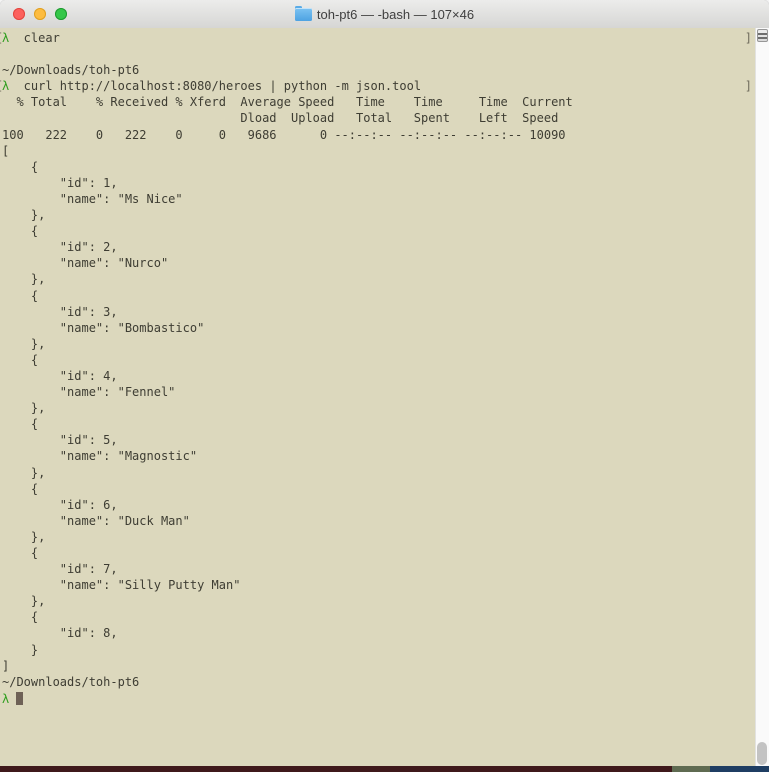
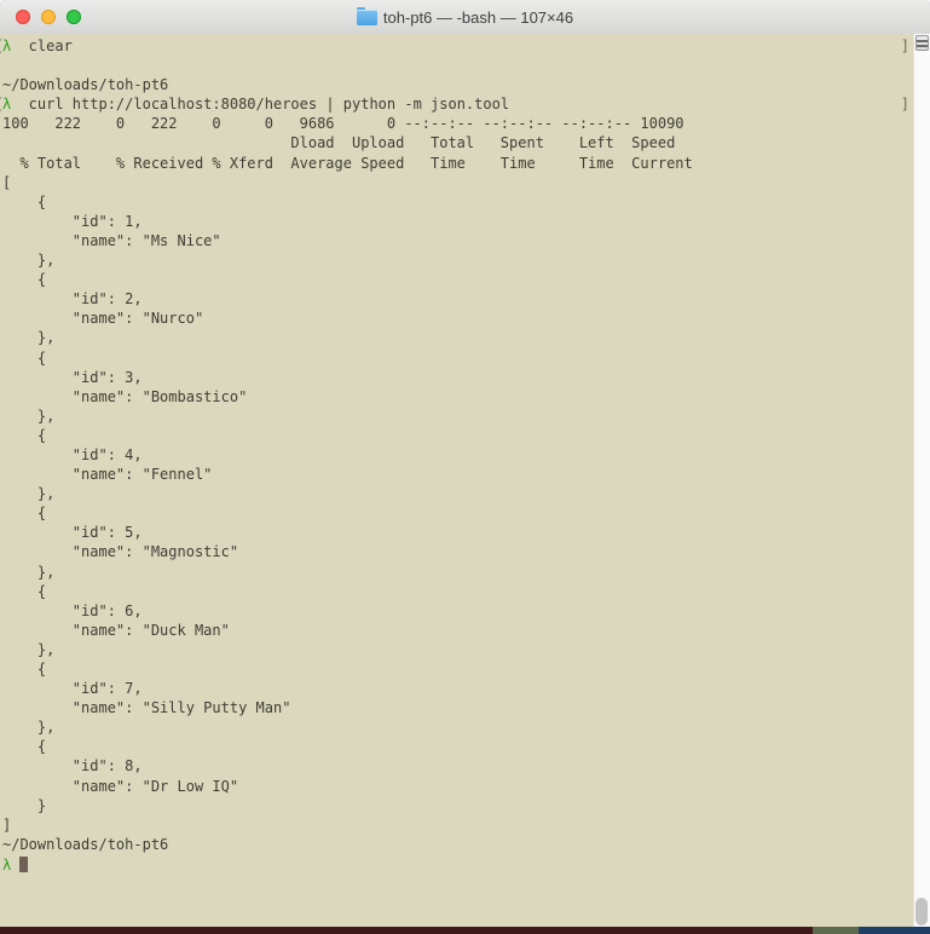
  toh-pt6 — -bash — 107×46
  λ clear
  ]
  ~/Downloads/toh-pt6
  λ curl http://localhost:8080/heroes | python -m json.tool
  ]
- % Total % Received % Xferd Average Speed Time Time Time Current
+ 100 222 0 222 0 0 9686 0 --:--:-- --:--:-- --:--:-- 10090
  Dload Upload Total Spent Left Speed
- 100 222 0 222 0 0 9686 0 --:--:-- --:--:-- --:--:-- 10090
+ % Total % Received % Xferd Average Speed Time Time Time Current
  [
  {
  "id": 1,
  "name": "Ms Nice"
  },
  {
  "id": 2,
  "name": "Nurco"
  },
  {
  "id": 3,
  "name": "Bombastico"
  },
  {
  "id": 4,
  "name": "Fennel"
  },
  {
  "id": 5,
  "name": "Magnostic"
  },
  {
  "id": 6,
  "name": "Duck Man"
  },
  {
  "id": 7,
  "name": "Silly Putty Man"
  },
  {
  "id": 8,
+ "name": "Dr Low IQ"
  }
  ]
  ~/Downloads/toh-pt6
  λ
